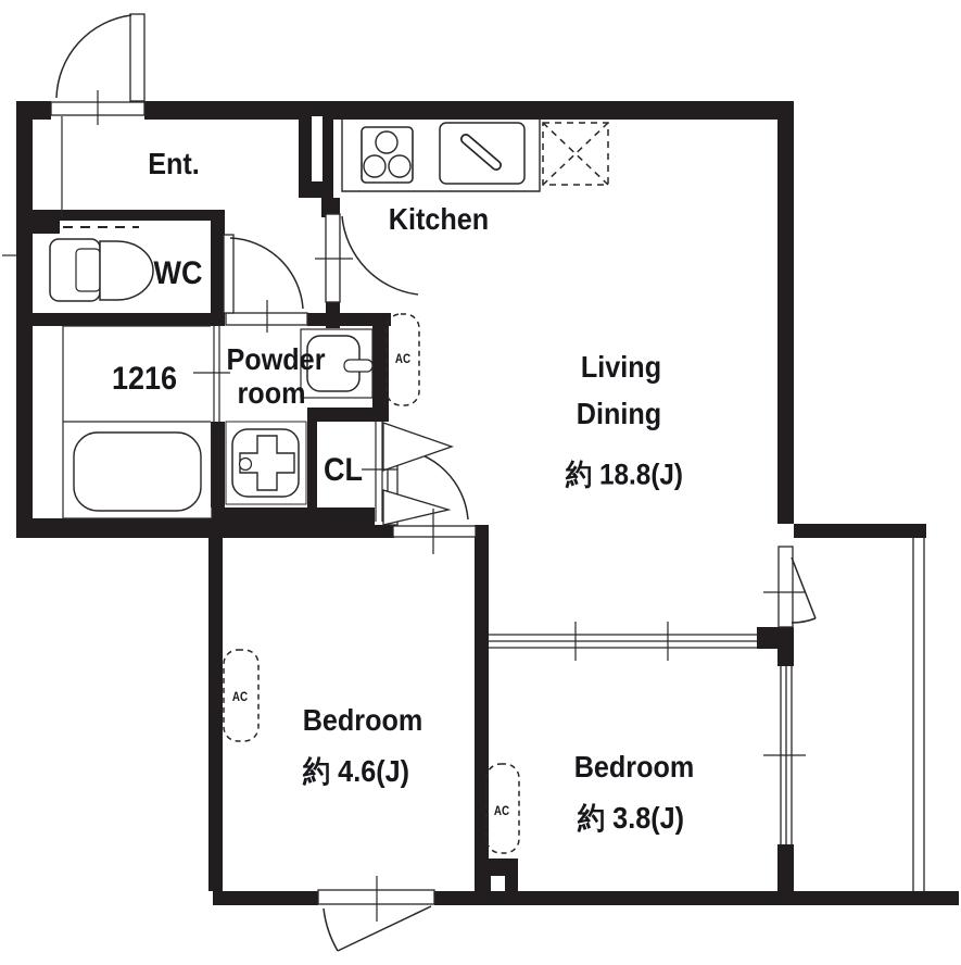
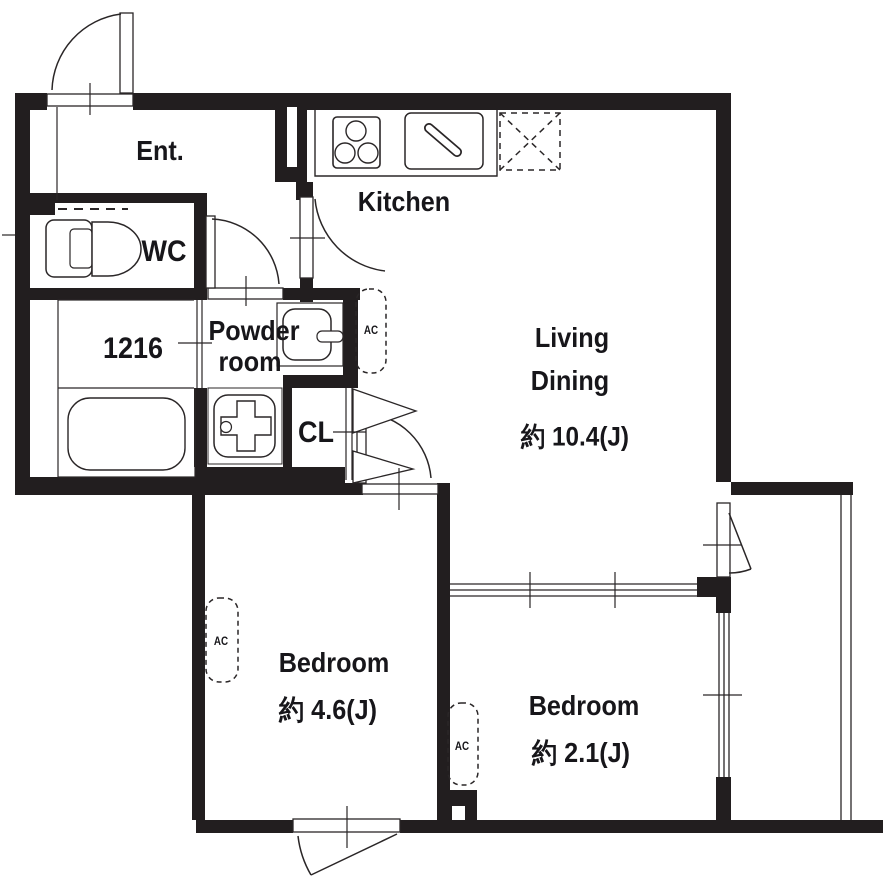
  Ent.
  WC
  1216
  Powder
  room
  Kitchen
  Living
  Dining
- 約 18.8(J)
+ 約 10.4(J)
  CL
  Bedroom
  約 4.6(J)
  Bedroom
- 約 3.8(J)
+ 約 2.1(J)
  AC
  AC
  AC
